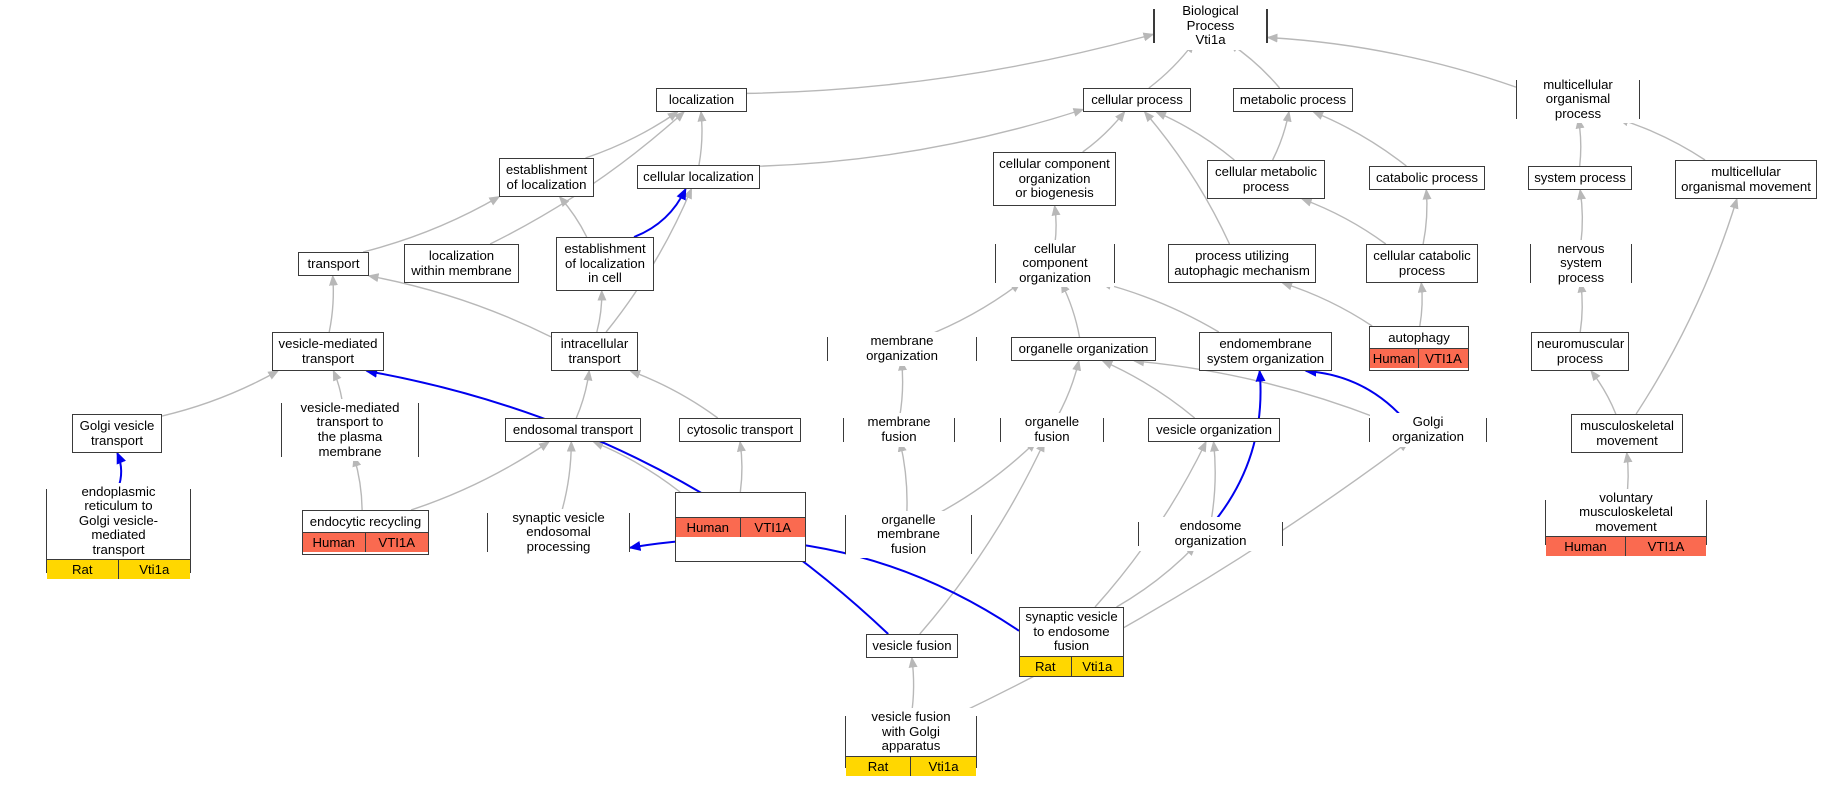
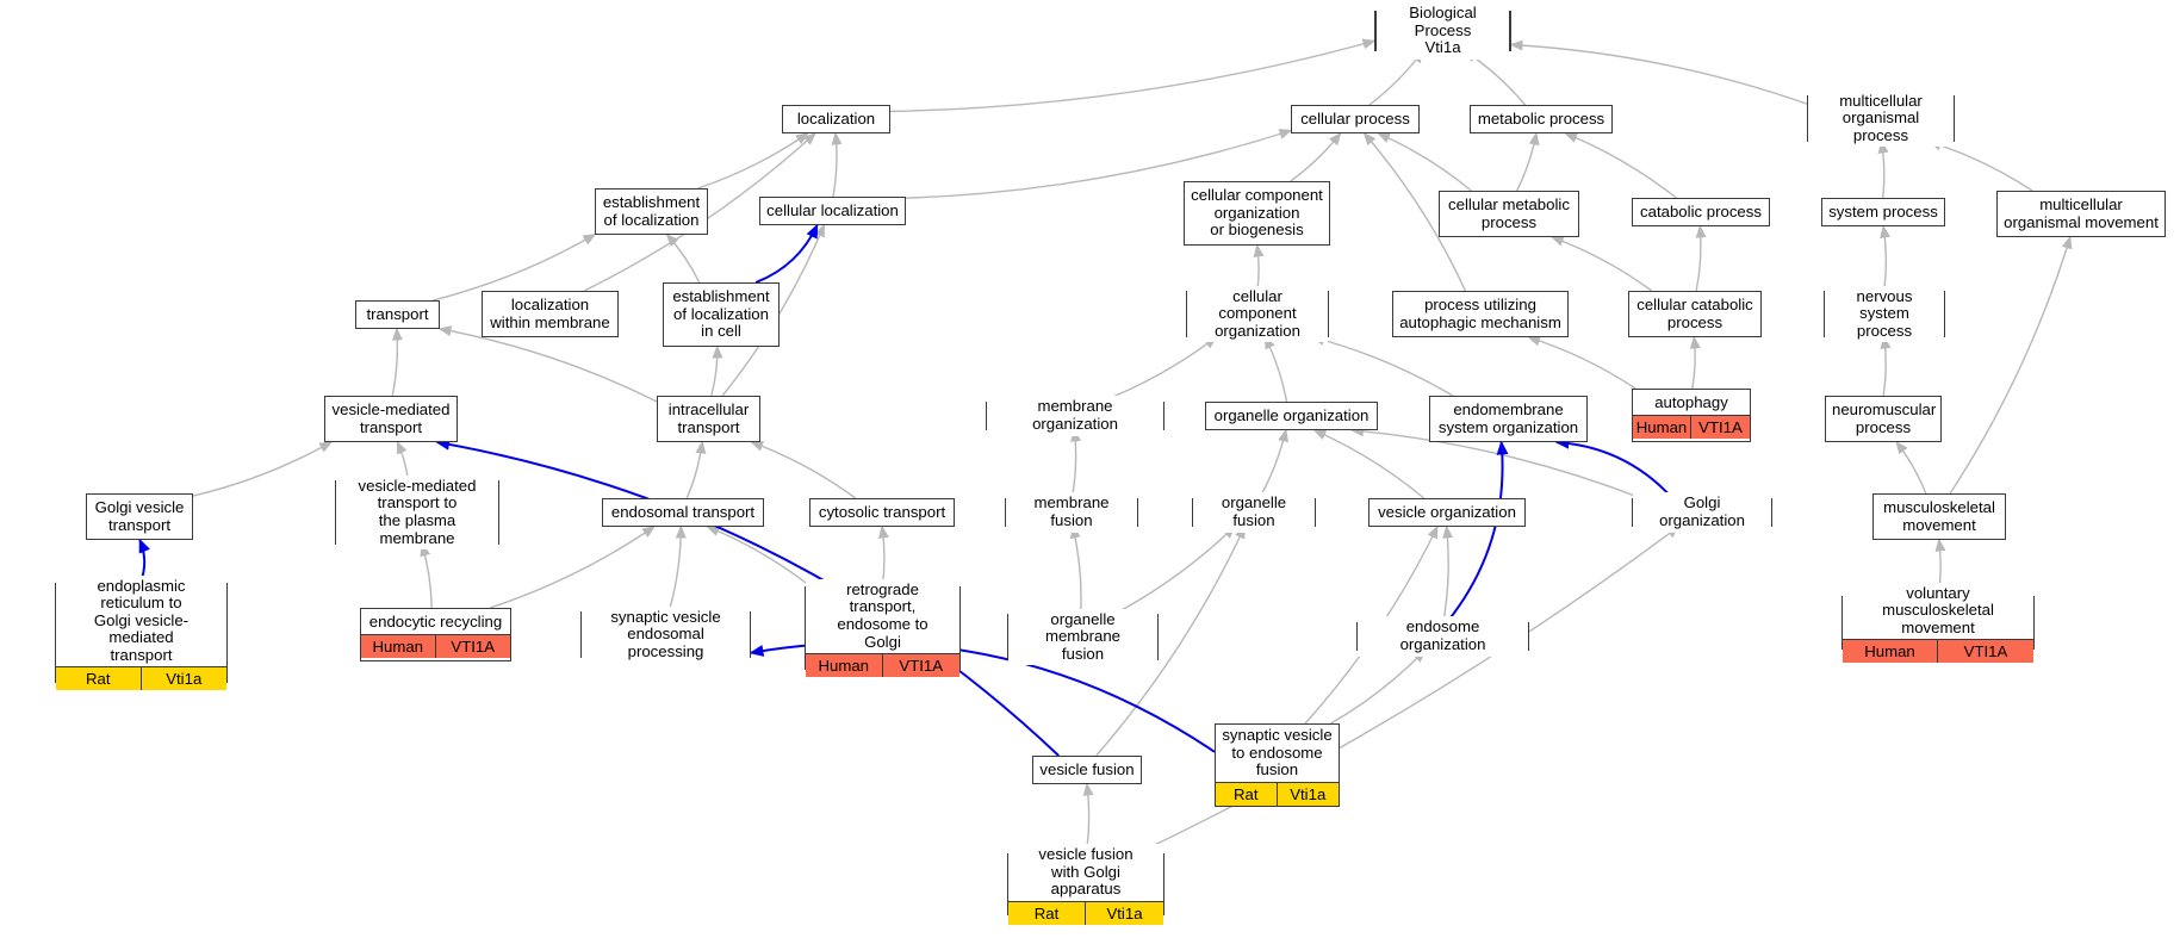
  Biological Process
  Vti1a
  localization
  cellular process
  metabolic process
  multicellular
  organismal process
  establishment
  of localization
  cellular localization
  cellular component
  organization
  or biogenesis
  cellular metabolic
  process
  catabolic process
  system process
  multicellular
  organismal movement
  transport
  localization
  within membrane
  establishment
  of localization
  in cell
  cellular component
  organization
  process utilizing
  autophagic mechanism
  cellular catabolic
  process
  nervous system
  process
  vesicle-mediated
  transport
  intracellular
  transport
  membrane organization
  organelle organization
  endomembrane
  system organization
  autophagy
  Human
  VTI1A
  neuromuscular
  process
  Golgi vesicle
  transport
  vesicle-mediated
  transport to
  the plasma membrane
  endosomal transport
  cytosolic transport
  membrane fusion
  organelle fusion
  vesicle organization
  Golgi organization
  musculoskeletal
  movement
  endoplasmic
  reticulum to
  Golgi vesicle-mediated
  transport
  Rat
  Vti1a
  endocytic recycling
  Human
  VTI1A
  synaptic vesicle
  endosomal processing
+ retrograde transport,
+ endosome to
+ Golgi
  Human
  VTI1A
  organelle membrane
  fusion
  endosome organization
  voluntary musculoskeletal
  movement
  Human
  VTI1A
  vesicle fusion
  synaptic vesicle
  to endosome
  fusion
  Rat
  Vti1a
  vesicle fusion
  with Golgi apparatus
  Rat
  Vti1a
